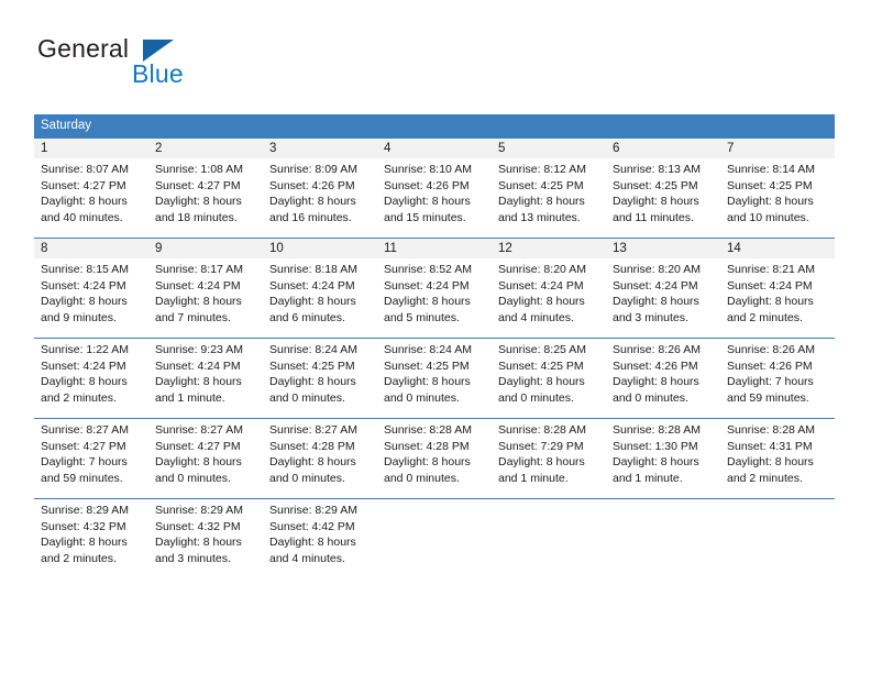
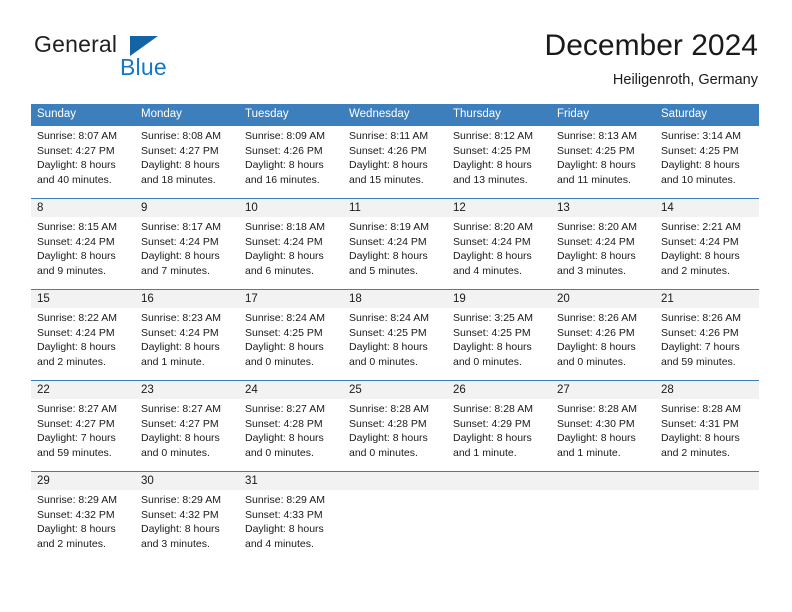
  General
  Blue
+ December 2024
+ Heiligenroth, Germany
+ Sunday
+ Monday
+ Tuesday
+ Wednesday
+ Thursday
+ Friday
  Saturday
- 1
- 2
- 3
- 4
- 5
- 6
- 7
  Sunrise: 8:07 AM
  Sunset: 4:27 PM
  Daylight: 8 hours
  and 40 minutes.
- Sunrise: 1:08 AM
+ Sunrise: 8:08 AM
  Sunset: 4:27 PM
  Daylight: 8 hours
  and 18 minutes.
  Sunrise: 8:09 AM
  Sunset: 4:26 PM
  Daylight: 8 hours
  and 16 minutes.
- Sunrise: 8:10 AM
+ Sunrise: 8:11 AM
  Sunset: 4:26 PM
  Daylight: 8 hours
  and 15 minutes.
  Sunrise: 8:12 AM
  Sunset: 4:25 PM
  Daylight: 8 hours
  and 13 minutes.
  Sunrise: 8:13 AM
  Sunset: 4:25 PM
  Daylight: 8 hours
  and 11 minutes.
- Sunrise: 8:14 AM
+ Sunrise: 3:14 AM
  Sunset: 4:25 PM
  Daylight: 8 hours
  and 10 minutes.
  8
  9
  10
  11
  12
  13
  14
  Sunrise: 8:15 AM
  Sunset: 4:24 PM
  Daylight: 8 hours
  and 9 minutes.
  Sunrise: 8:17 AM
  Sunset: 4:24 PM
  Daylight: 8 hours
  and 7 minutes.
  Sunrise: 8:18 AM
  Sunset: 4:24 PM
  Daylight: 8 hours
  and 6 minutes.
- Sunrise: 8:52 AM
+ Sunrise: 8:19 AM
  Sunset: 4:24 PM
  Daylight: 8 hours
  and 5 minutes.
  Sunrise: 8:20 AM
  Sunset: 4:24 PM
  Daylight: 8 hours
  and 4 minutes.
  Sunrise: 8:20 AM
  Sunset: 4:24 PM
  Daylight: 8 hours
  and 3 minutes.
- Sunrise: 8:21 AM
+ Sunrise: 2:21 AM
  Sunset: 4:24 PM
  Daylight: 8 hours
  and 2 minutes.
+ 15
+ 16
+ 17
+ 18
+ 19
+ 20
+ 21
- Sunrise: 1:22 AM
+ Sunrise: 8:22 AM
  Sunset: 4:24 PM
  Daylight: 8 hours
  and 2 minutes.
- Sunrise: 9:23 AM
+ Sunrise: 8:23 AM
  Sunset: 4:24 PM
  Daylight: 8 hours
  and 1 minute.
  Sunrise: 8:24 AM
  Sunset: 4:25 PM
  Daylight: 8 hours
  and 0 minutes.
  Sunrise: 8:24 AM
  Sunset: 4:25 PM
  Daylight: 8 hours
  and 0 minutes.
- Sunrise: 8:25 AM
+ Sunrise: 3:25 AM
  Sunset: 4:25 PM
  Daylight: 8 hours
  and 0 minutes.
  Sunrise: 8:26 AM
  Sunset: 4:26 PM
  Daylight: 8 hours
  and 0 minutes.
  Sunrise: 8:26 AM
  Sunset: 4:26 PM
  Daylight: 7 hours
  and 59 minutes.
+ 22
+ 23
+ 24
+ 25
+ 26
+ 27
+ 28
  Sunrise: 8:27 AM
  Sunset: 4:27 PM
  Daylight: 7 hours
  and 59 minutes.
  Sunrise: 8:27 AM
  Sunset: 4:27 PM
  Daylight: 8 hours
  and 0 minutes.
  Sunrise: 8:27 AM
  Sunset: 4:28 PM
  Daylight: 8 hours
  and 0 minutes.
  Sunrise: 8:28 AM
  Sunset: 4:28 PM
  Daylight: 8 hours
  and 0 minutes.
  Sunrise: 8:28 AM
- Sunset: 7:29 PM
+ Sunset: 4:29 PM
  Daylight: 8 hours
  and 1 minute.
  Sunrise: 8:28 AM
- Sunset: 1:30 PM
+ Sunset: 4:30 PM
  Daylight: 8 hours
  and 1 minute.
  Sunrise: 8:28 AM
  Sunset: 4:31 PM
  Daylight: 8 hours
  and 2 minutes.
+ 29
+ 30
+ 31
  Sunrise: 8:29 AM
  Sunset: 4:32 PM
  Daylight: 8 hours
  and 2 minutes.
  Sunrise: 8:29 AM
  Sunset: 4:32 PM
  Daylight: 8 hours
  and 3 minutes.
  Sunrise: 8:29 AM
- Sunset: 4:42 PM
+ Sunset: 4:33 PM
  Daylight: 8 hours
  and 4 minutes.
